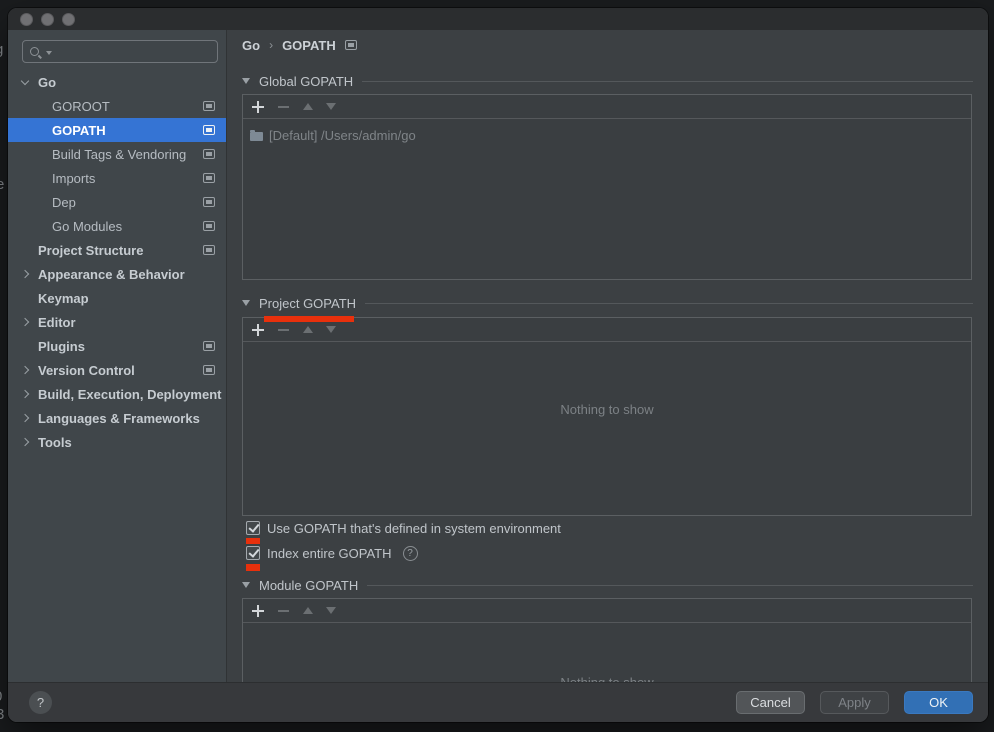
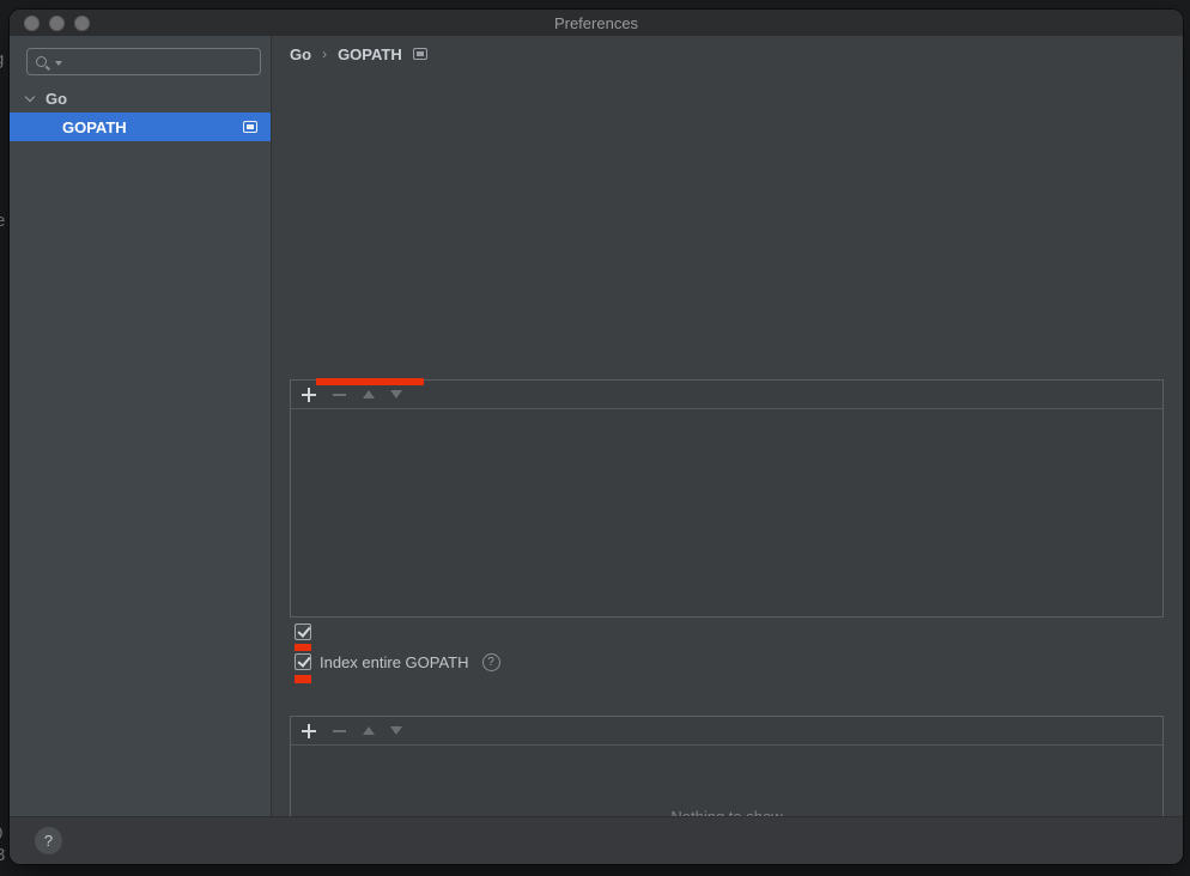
  e
  3
+ Preferences
  Go
- GOROOT
  GOPATH
- Build Tags & Vendoring
- Imports
- Dep
- Go Modules
- Project Structure
- Appearance & Behavior
- Keymap
- Editor
- Plugins
- Version Control
- Build, Execution, Deployment
- Languages & Frameworks
- Tools
  Go
  ›
  GOPATH
- Global GOPATH
- [Default] /Users/admin/go
- Project GOPATH
- Nothing to show
- Use GOPATH that's defined in system environment
  Index entire GOPATH
  ?
- Module GOPATH
  ?
- Cancel
- Apply
- OK
